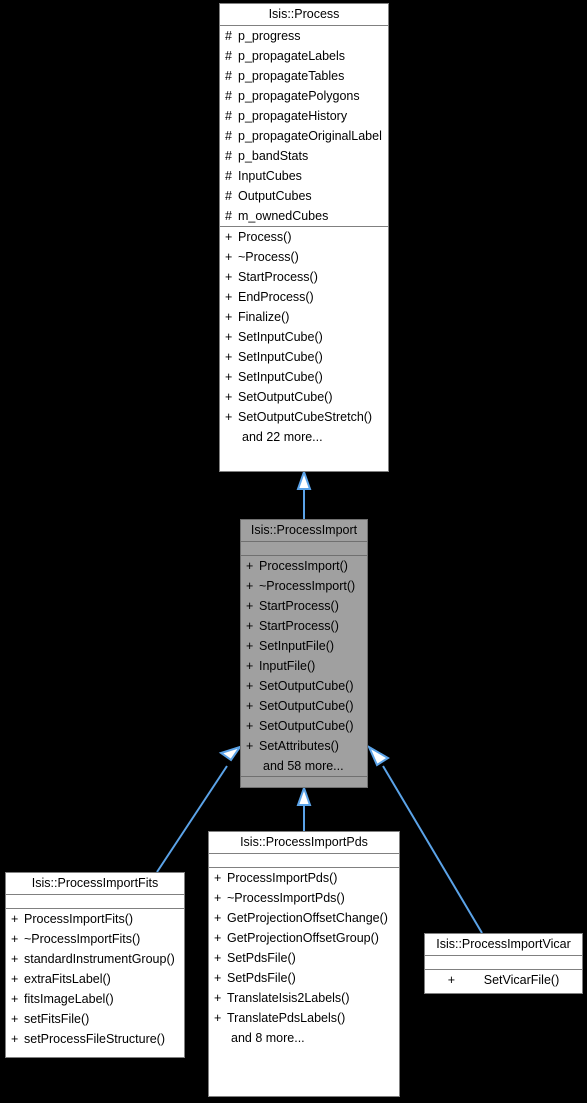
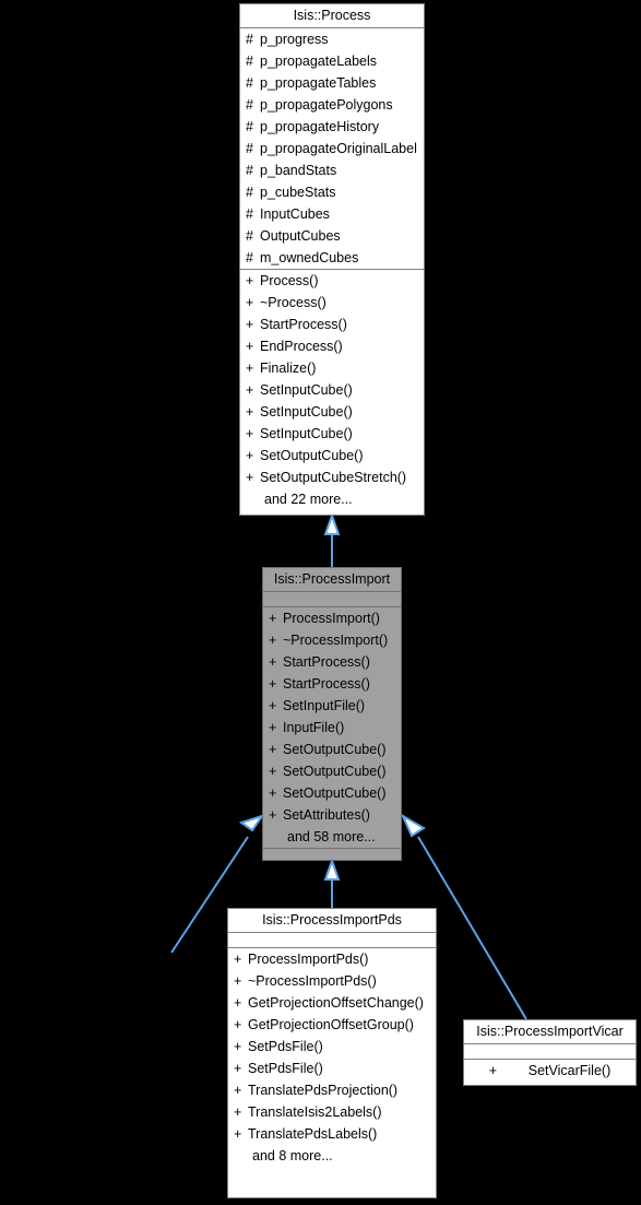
  Isis::Process
  # p_progress
  # p_propagateLabels
  # p_propagateTables
  # p_propagatePolygons
  # p_propagateHistory
  # p_propagateOriginalLabel
  # p_bandStats
+ # p_cubeStats
  # InputCubes
  # OutputCubes
  # m_ownedCubes
  + Process()
  + ~Process()
  + StartProcess()
  + EndProcess()
  + Finalize()
  + SetInputCube()
  + SetInputCube()
  + SetInputCube()
  + SetOutputCube()
  + SetOutputCubeStretch()
  and 22 more...
  Isis::ProcessImport
  + ProcessImport()
  + ~ProcessImport()
  + StartProcess()
  + StartProcess()
  + SetInputFile()
  + InputFile()
  + SetOutputCube()
  + SetOutputCube()
  + SetOutputCube()
  + SetAttributes()
  and 58 more...
  Isis::ProcessImportPds
  + ProcessImportPds()
  + ~ProcessImportPds()
  + GetProjectionOffsetChange()
  + GetProjectionOffsetGroup()
  + SetPdsFile()
  + SetPdsFile()
+ + TranslatePdsProjection()
  + TranslateIsis2Labels()
  + TranslatePdsLabels()
  and 8 more...
- Isis::ProcessImportFits
- + ProcessImportFits()
- + ~ProcessImportFits()
- + standardInstrumentGroup()
- + extraFitsLabel()
- + fitsImageLabel()
- + setFitsFile()
- + setProcessFileStructure()
  Isis::ProcessImportVicar
  + SetVicarFile()
